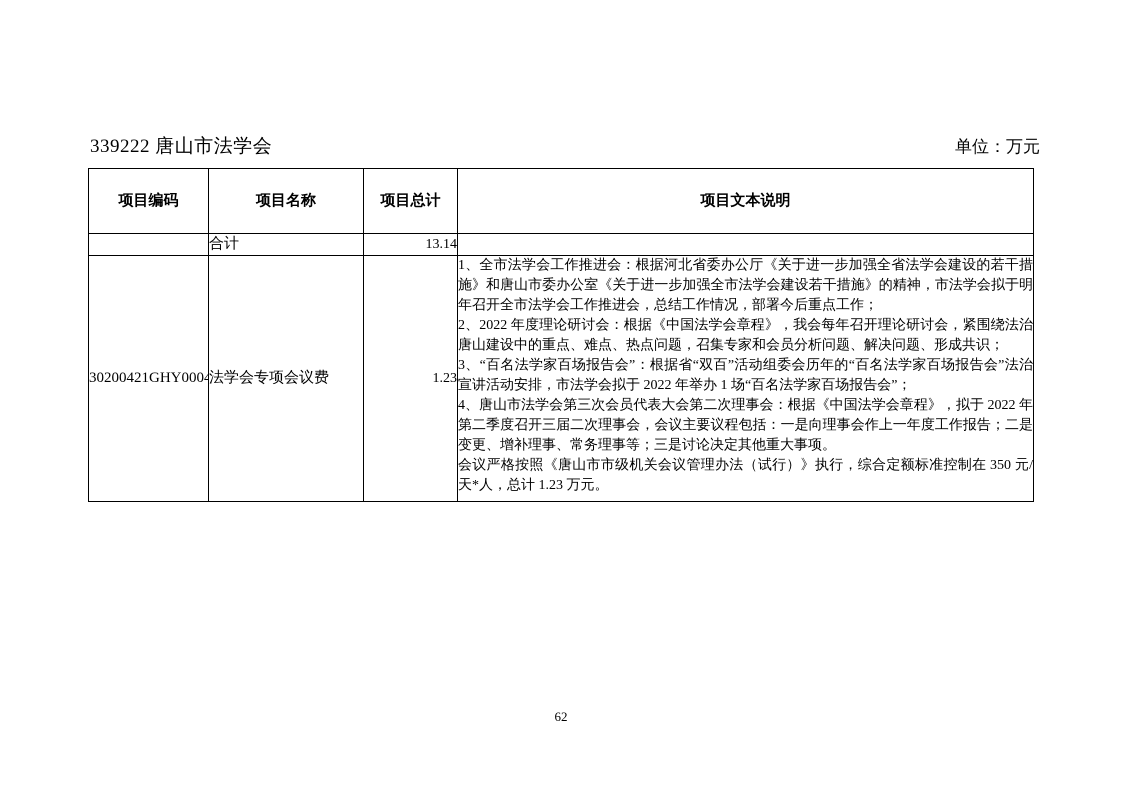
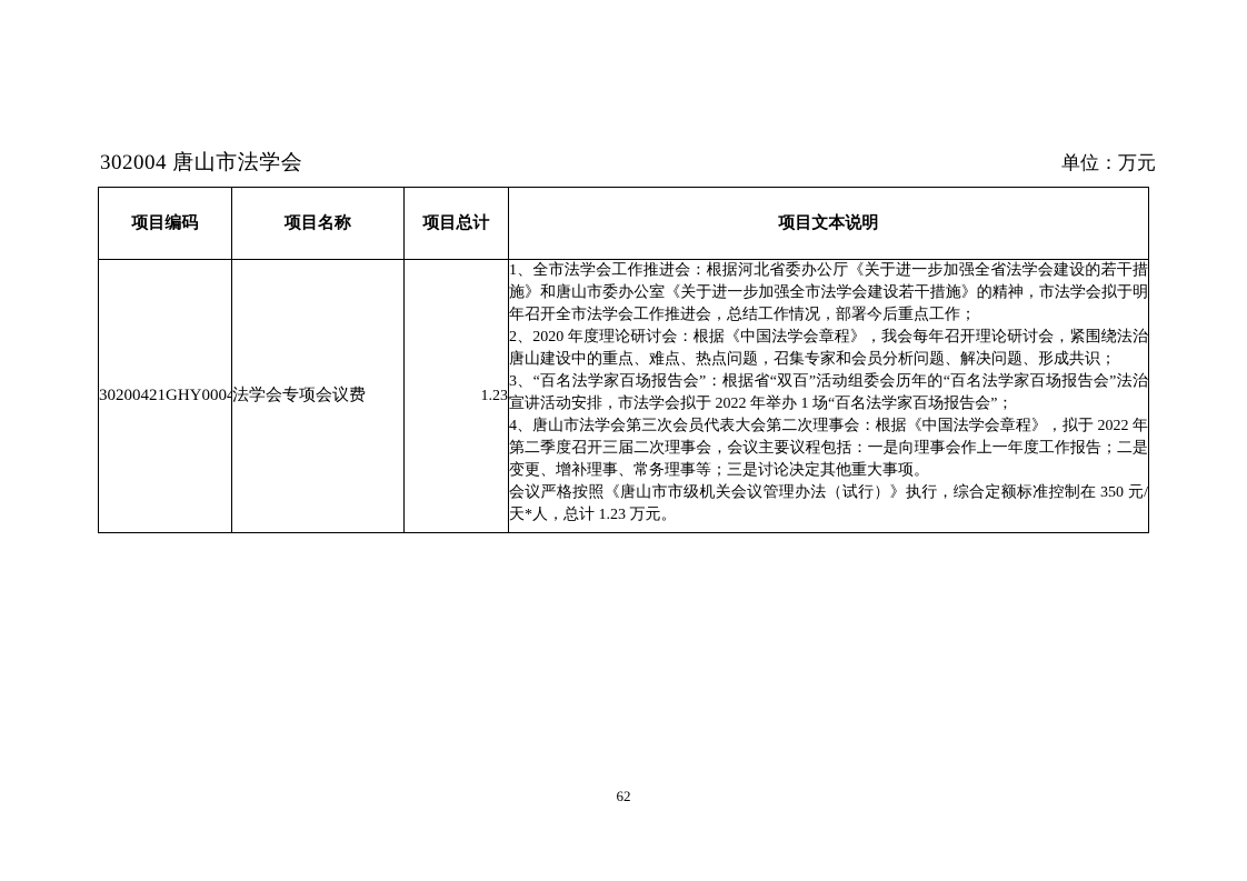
- 339222 唐山市法学会
+ 302004 唐山市法学会
  单位：万元
  项目编码	项目名称	项目总计	项目文本说明
- 	合计	13.14
- 30200421GHY0004	法学会专项会议费	1.23	1、全市法学会工作推进会：根据河北省委办公厅《关于进一步加强全省法学会建设的若干措施》和唐山市委办公室《关于进一步加强全市法学会建设若干措施》的精神，市法学会拟于明年召开全市法学会工作推进会，总结工作情况，部署今后重点工作； 2、2022 年度理论研讨会：根据《中国法学会章程》，我会每年召开理论研讨会，紧围绕法治唐山建设中的重点、难点、热点问题，召集专家和会员分析问题、解决问题、形成共识； 3、“百名法学家百场报告会”：根据省“双百”活动组委会历年的“百名法学家百场报告会”法治宣讲活动安排，市法学会拟于 2022 年举办 1 场“百名法学家百场报告会”； 4、唐山市法学会第三次会员代表大会第二次理事会：根据《中国法学会章程》，拟于 2022 年第二季度召开三届二次理事会，会议主要议程包括：一是向理事会作上一年度工作报告；二是变更、增补理事、常务理事等；三是讨论决定其他重大事项。 会议严格按照《唐山市市级机关会议管理办法（试行）》执行，综合定额标准控制在 350 元/天*人，总计 1.23 万元。
+ 30200421GHY0004	法学会专项会议费	1.23	1、全市法学会工作推进会：根据河北省委办公厅《关于进一步加强全省法学会建设的若干措施》和唐山市委办公室《关于进一步加强全市法学会建设若干措施》的精神，市法学会拟于明年召开全市法学会工作推进会，总结工作情况，部署今后重点工作； 2、2020 年度理论研讨会：根据《中国法学会章程》，我会每年召开理论研讨会，紧围绕法治唐山建设中的重点、难点、热点问题，召集专家和会员分析问题、解决问题、形成共识； 3、“百名法学家百场报告会”：根据省“双百”活动组委会历年的“百名法学家百场报告会”法治宣讲活动安排，市法学会拟于 2022 年举办 1 场“百名法学家百场报告会”； 4、唐山市法学会第三次会员代表大会第二次理事会：根据《中国法学会章程》，拟于 2022 年第二季度召开三届二次理事会，会议主要议程包括：一是向理事会作上一年度工作报告；二是变更、增补理事、常务理事等；三是讨论决定其他重大事项。 会议严格按照《唐山市市级机关会议管理办法（试行）》执行，综合定额标准控制在 350 元/天*人，总计 1.23 万元。
  62
